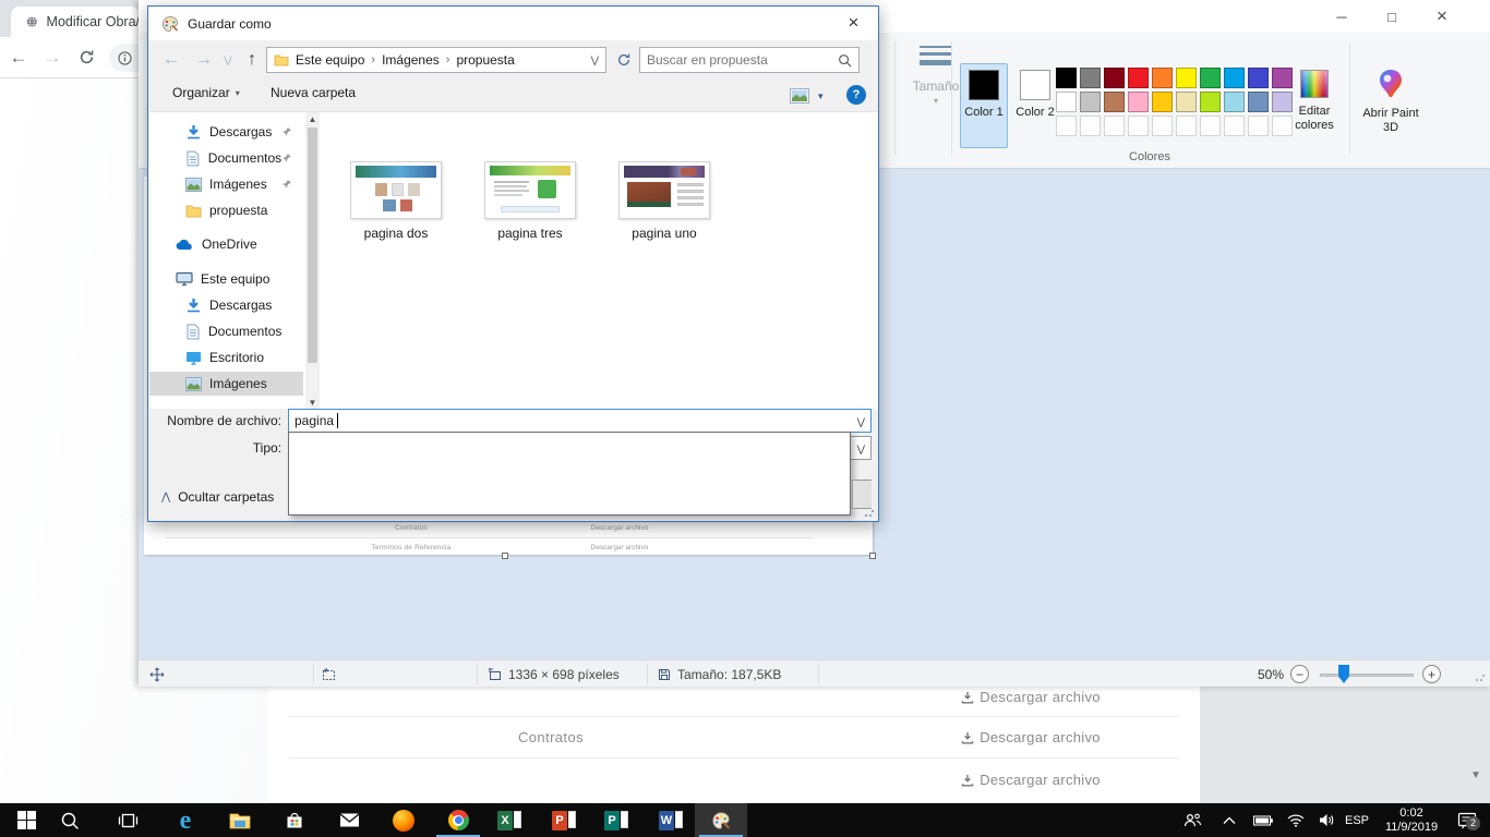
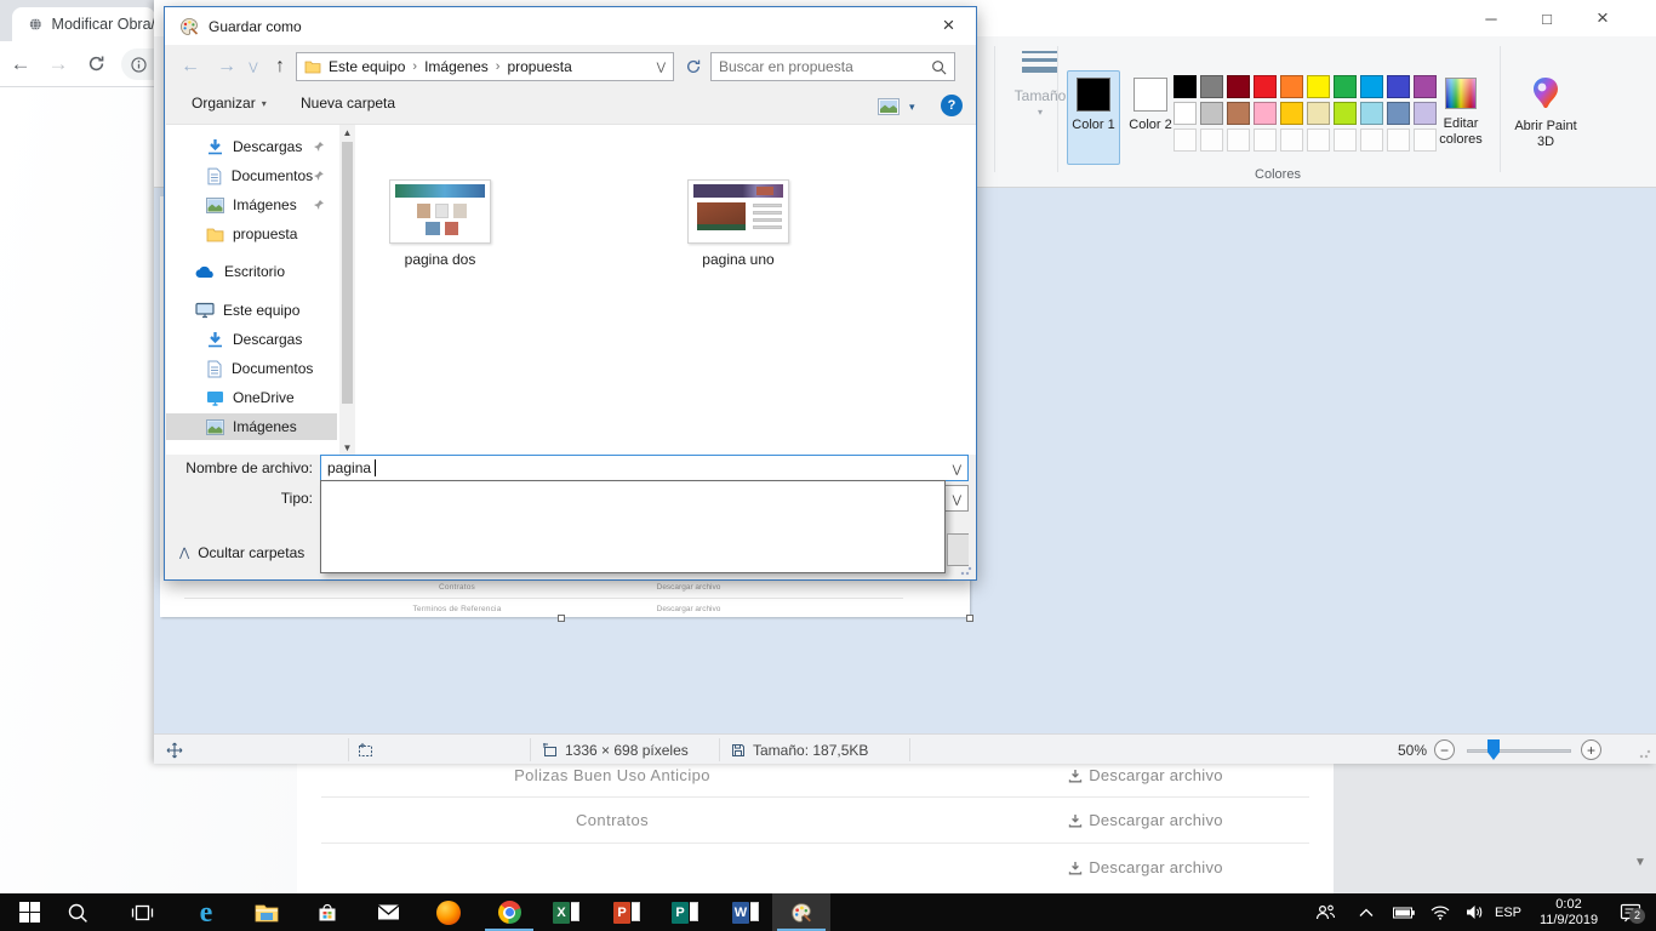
  Modificar Obra
  ←
  →
+ Polizas Buen Uso Anticipo
  Descargar archivo
  Contratos
  Descargar archivo
  Descargar archivo
  ▼
  ─
  □
  ×
  Tamaño
  ▾
  Color 1
  Color 2
  Editar colores
  Abrir Paint 3D
  Colores
  1336 × 698 píxeles
  Tamaño: 187,5KB
  50%
  −
  +
  Guardar como
  ×
  ←
  →
  ⋁
  ↑
  Este equipo
  ›
  Imágenes
  ›
  propuesta
  ⋁
  Buscar en propuesta
  Organizar
  ▾
  Nueva carpeta
  ▾
  ?
  Descargas
  Documentos
  Imágenes
  propuesta
- OneDrive
+ Escritorio
  Este equipo
  Descargas
  Documentos
- Escritorio
+ OneDrive
  Imágenes
  ▲
  ▼
  pagina dos
- pagina tres
  pagina uno
  Nombre de archivo:
  pagina
  ⋁
  Tipo:
  ⋁
  ⋀
  Ocultar carpetas
  e
  X
  P
  P
  W
  ESP
  0:02
  11/9/2019
  2
